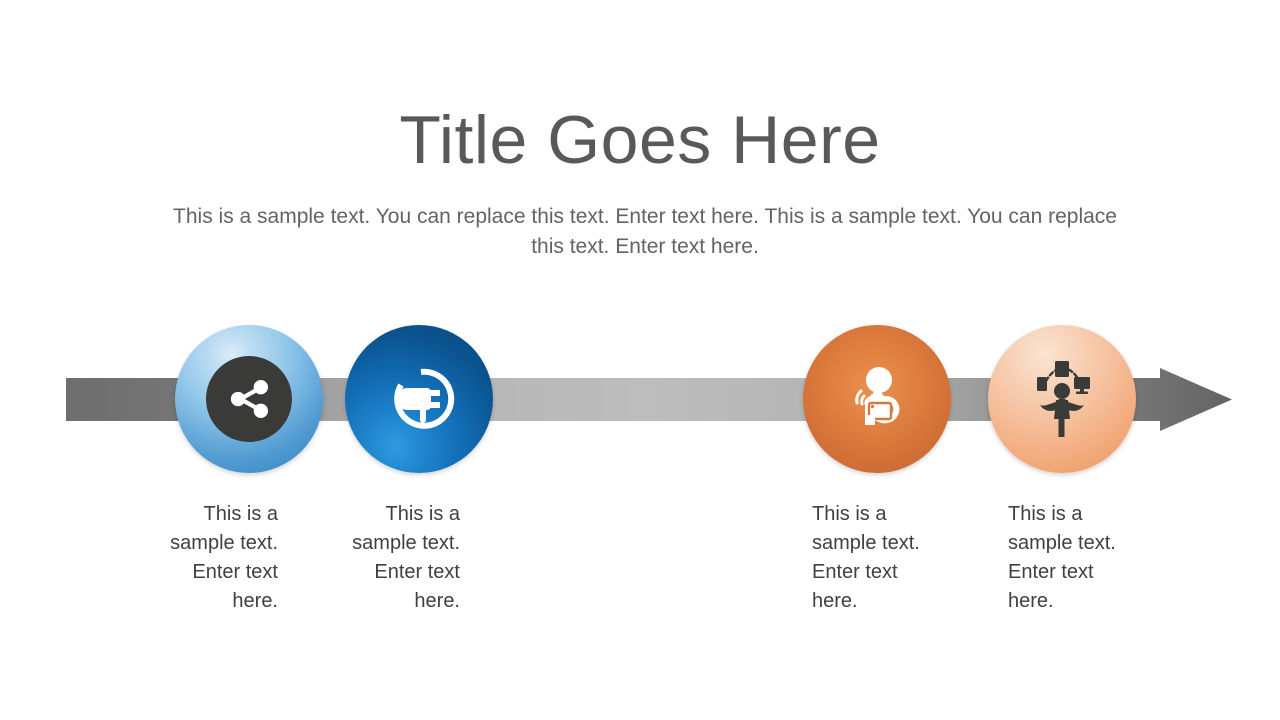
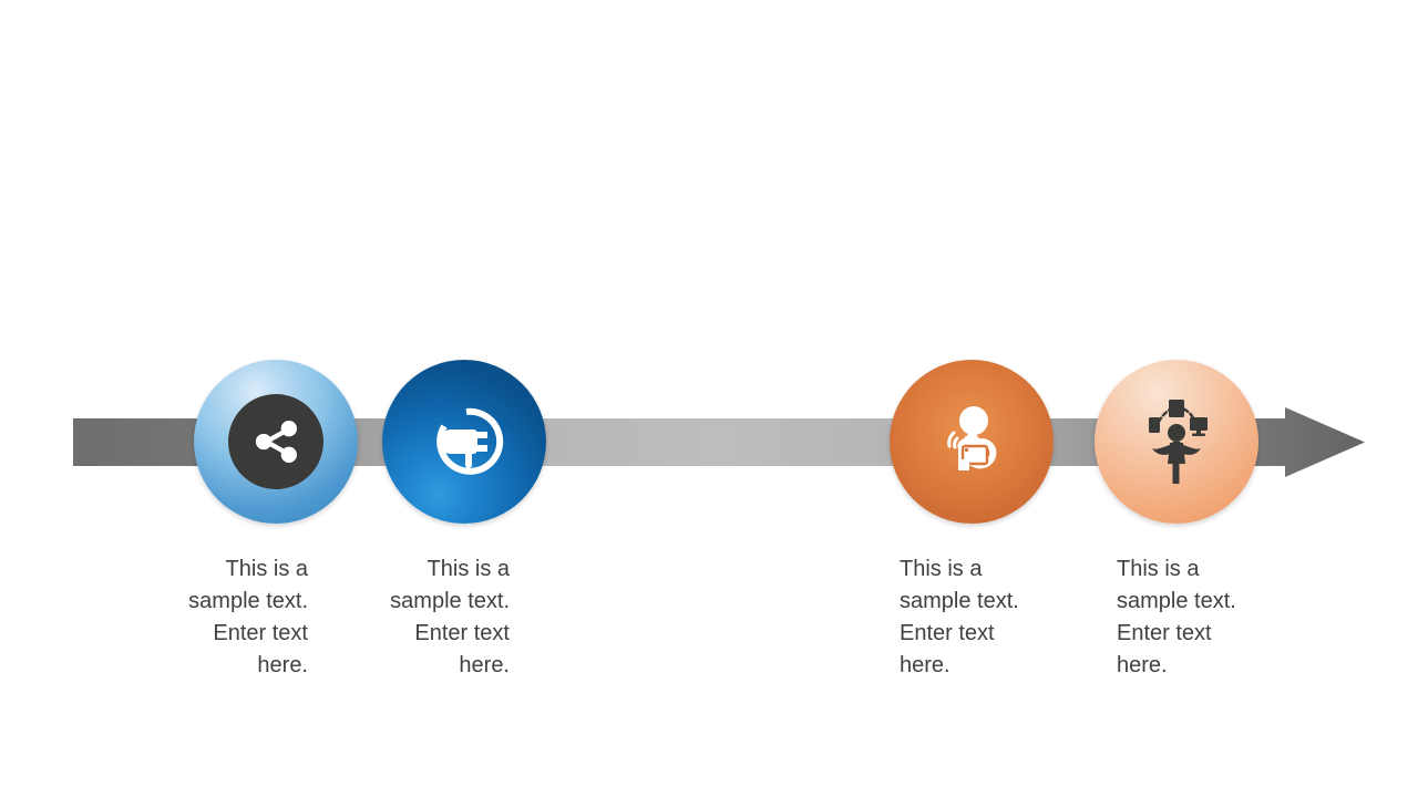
- Title Goes Here
- This is a sample text. You can replace this text. Enter text here. This is a sample text. You can replace this text. Enter text here.
  This is a
  sample text.
  Enter text
  here.
  This is a
  sample text.
  Enter text
  here.
  This is a
  sample text.
  Enter text
  here.
  This is a
  sample text.
  Enter text
  here.
